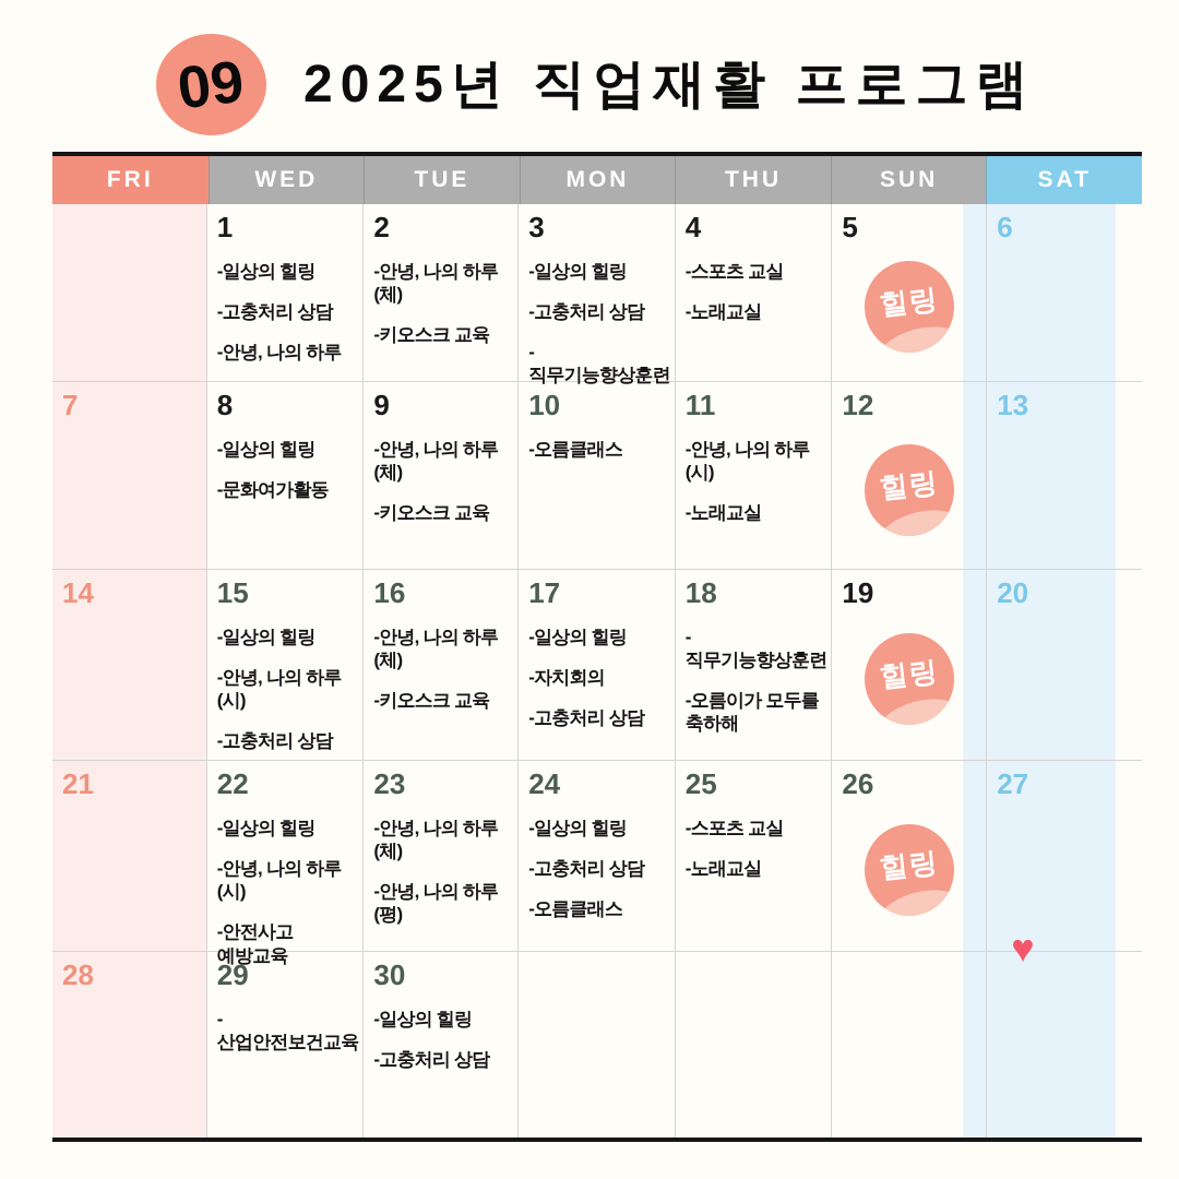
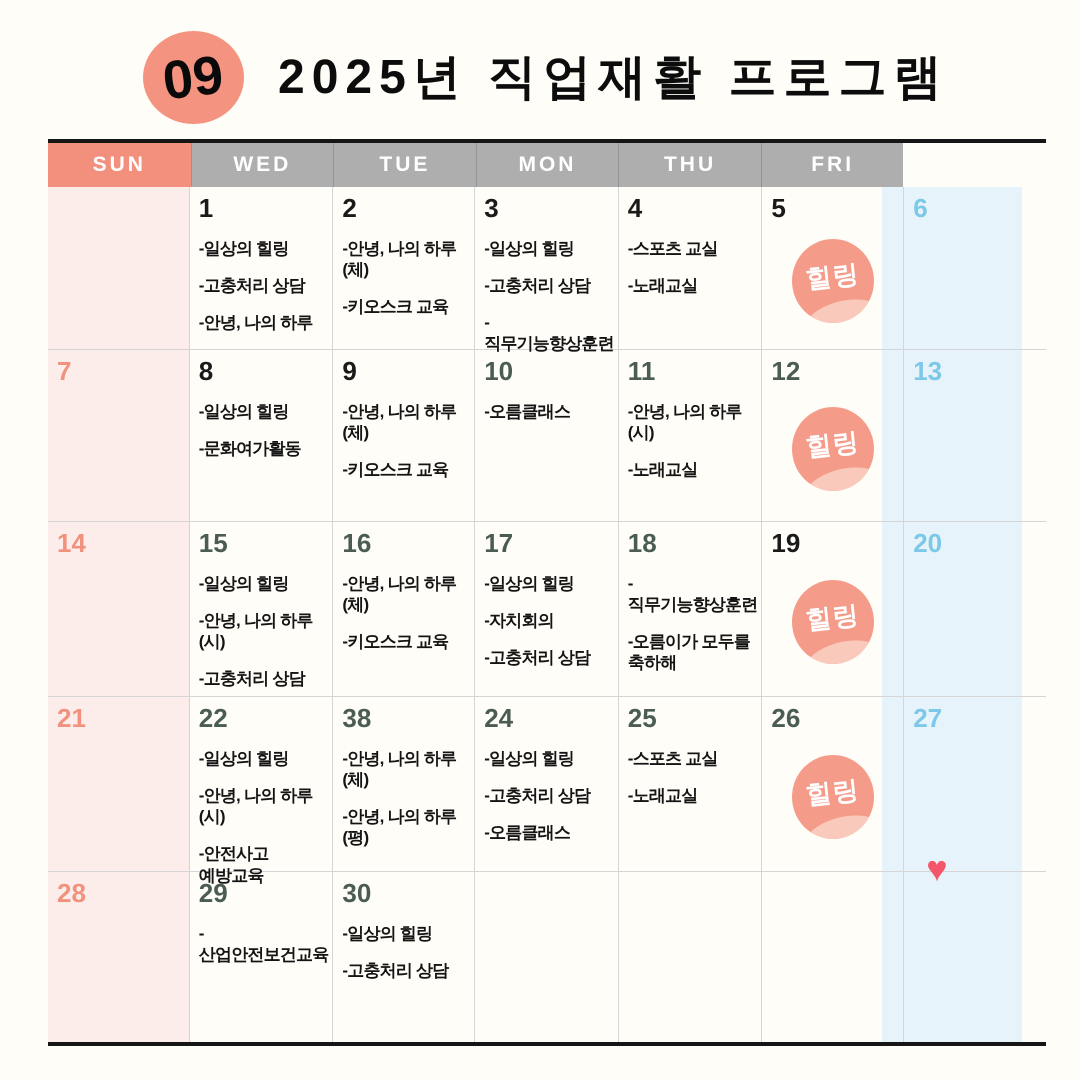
  2025년 직업재활 프로그램
- FRI
+ SUN
  WED
  TUE
  MON
  THU
- SUN
+ FRI
- SAT
  1
  -일상의 힐링
  -고충처리 상담
  -안녕, 나의 하루
  2
  -안녕, 나의 하루(체)
  -키오스크 교육
  3
  -일상의 힐링
  -고충처리 상담
  -직무기능향상훈련
  4
  -스포츠 교실
  -노래교실
  5
  6
  7
  8
  -일상의 힐링
  -문화여가활동
  9
  -안녕, 나의 하루(체)
  -키오스크 교육
  10
  -오름클래스
  11
  -안녕, 나의 하루(시)
  -노래교실
  12
  13
  14
  15
  -일상의 힐링
  -안녕, 나의 하루(시)
  -고충처리 상담
  16
  -안녕, 나의 하루(체)
  -키오스크 교육
  17
  -일상의 힐링
  -자치회의
  -고충처리 상담
  18
  -직무기능향상훈련
  -오름이가 모두를 축하해
  19
  20
  21
  22
  -일상의 힐링
  -안녕, 나의 하루(시)
  -안전사고 예방교육
- 23
+ 38
  -안녕, 나의 하루(체)
  -안녕, 나의 하루(평)
  24
  -일상의 힐링
  -고충처리 상담
  -오름클래스
  25
  -스포츠 교실
  -노래교실
  26
  27
  ♥
  28
  29
  -산업안전보건교육
  30
  -일상의 힐링
  -고충처리 상담
